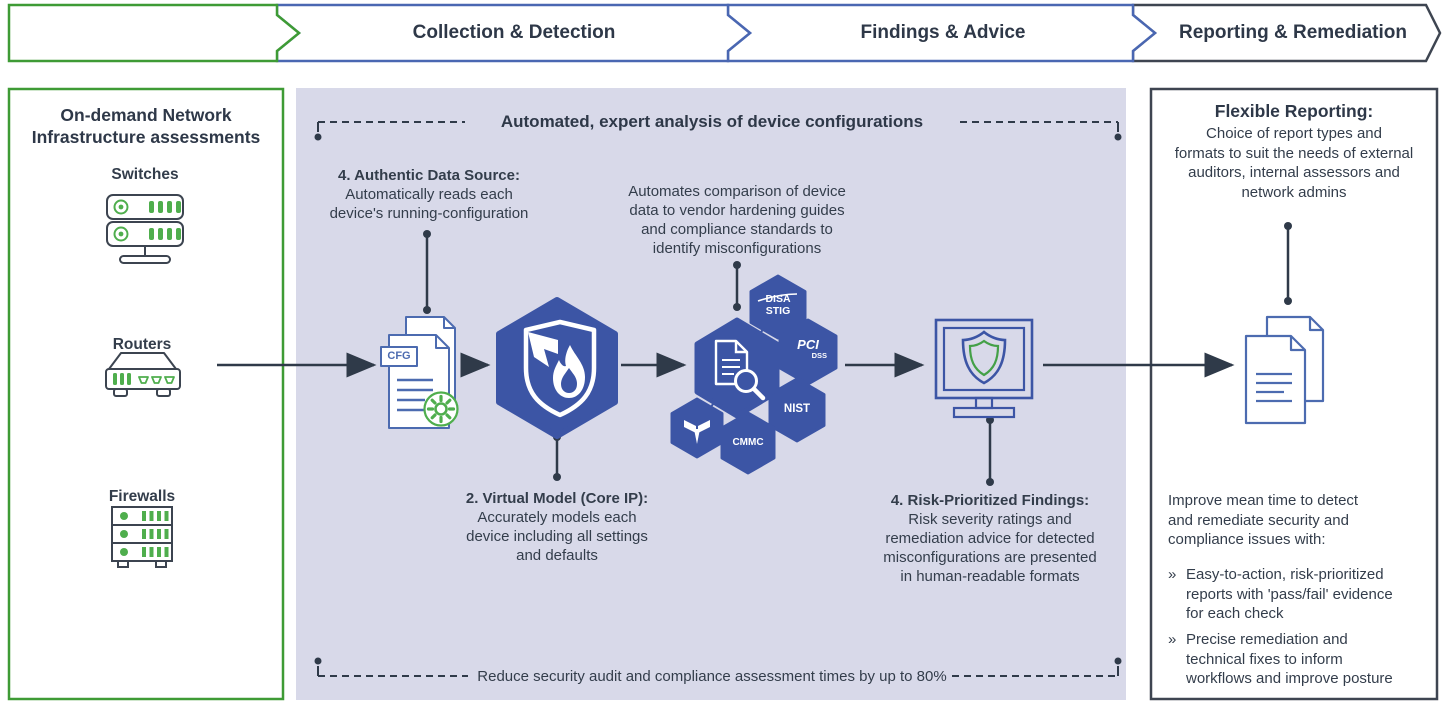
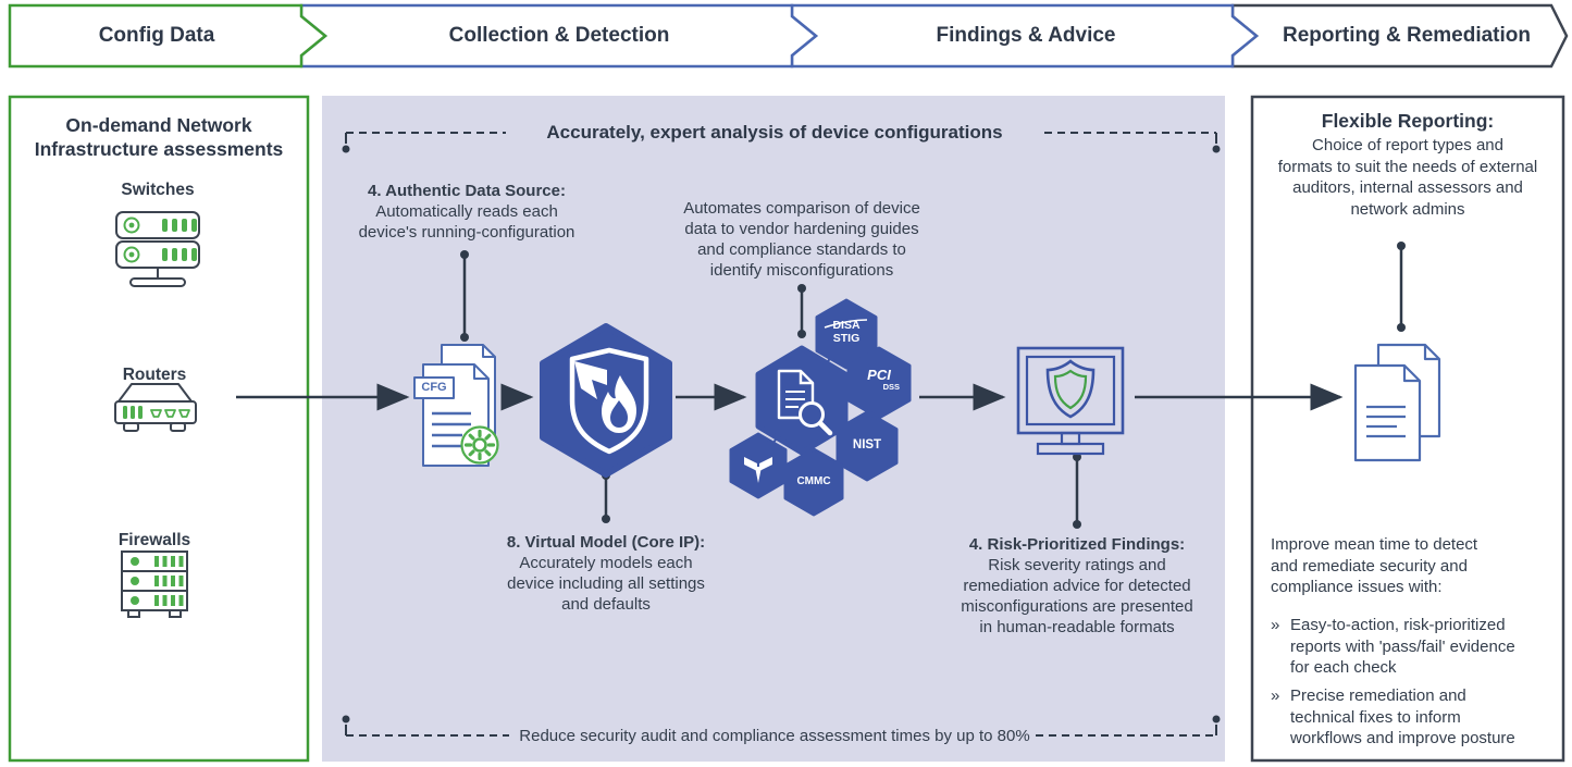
+ Config Data
  Collection & Detection
  Findings & Advice
  Reporting & Remediation
  On-demand Network
  Infrastructure assessments
  Switches
  Routers
  Firewalls
- Automated, expert analysis of device configurations
+ Accurately, expert analysis of device configurations
  Reduce security audit and compliance assessment times by up to 80%
  4. Authentic Data Source:
  Automatically reads each
  device's running-configuration
- 2. Virtual Model (Core IP):
+ 8. Virtual Model (Core IP):
  Accurately models each
  device including all settings
  and defaults
  Automates comparison of device
  data to vendor hardening guides
  and compliance standards to
  identify misconfigurations
  4. Risk-Prioritized Findings:
  Risk severity ratings and
  remediation advice for detected
  misconfigurations are presented
  in human-readable formats
  DISA
  STIG
  PCI
  DSS
  NIST
  CMMC
  CFG
  Flexible Reporting:
  Choice of report types and
  formats to suit the needs of external
  auditors, internal assessors and
  network admins
  Improve mean time to detect
  and remediate security and
  compliance issues with:
  »
  Easy-to-action, risk-prioritized
  reports with 'pass/fail' evidence
  for each check
  »
  Precise remediation and
  technical fixes to inform
  workflows and improve posture
